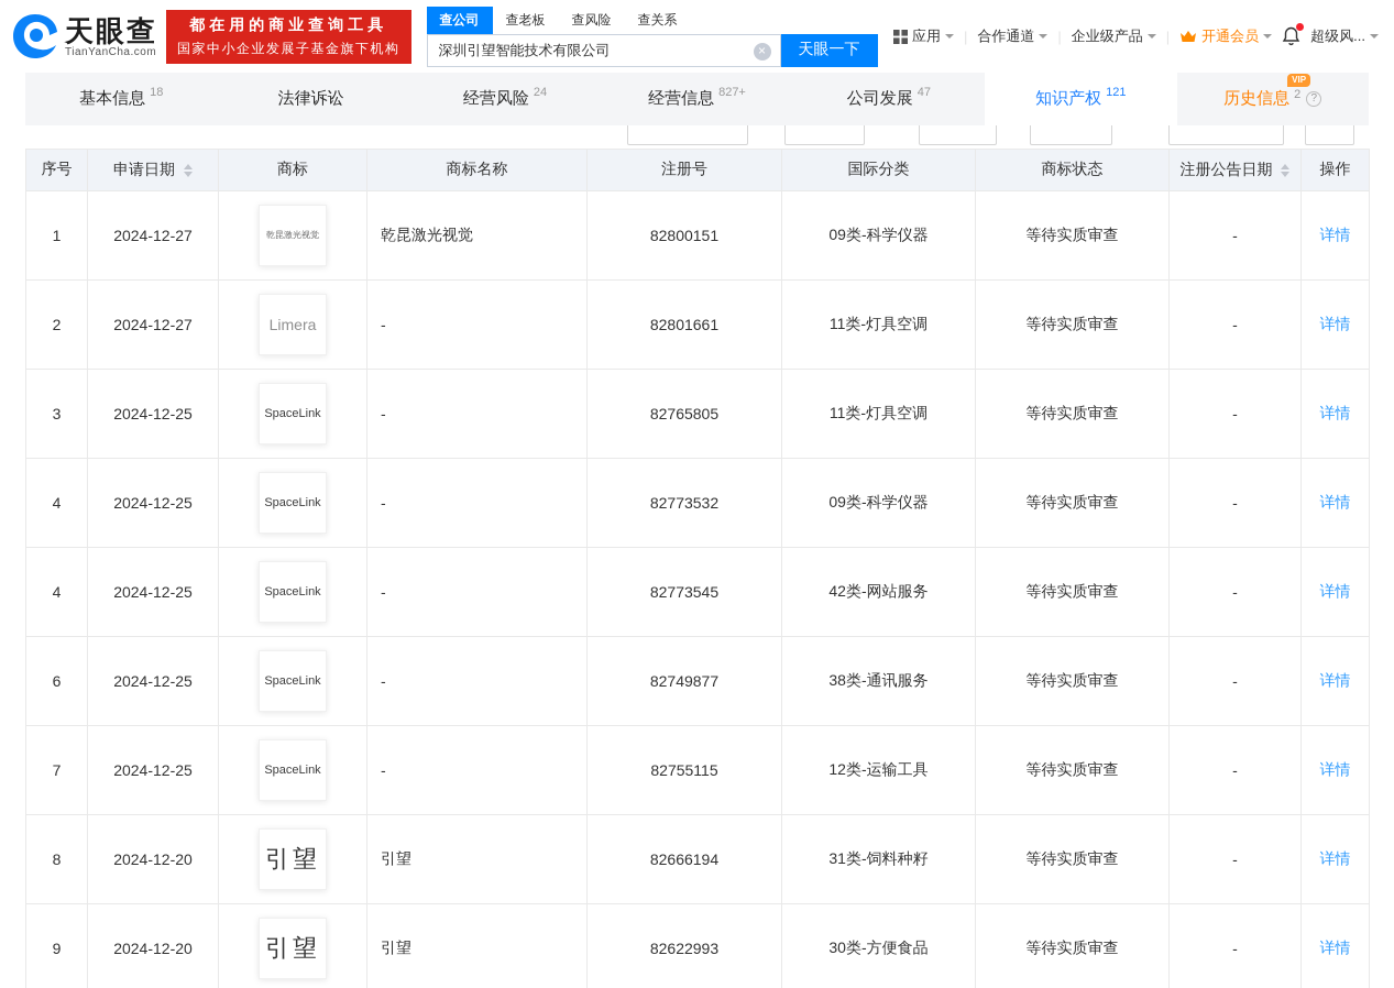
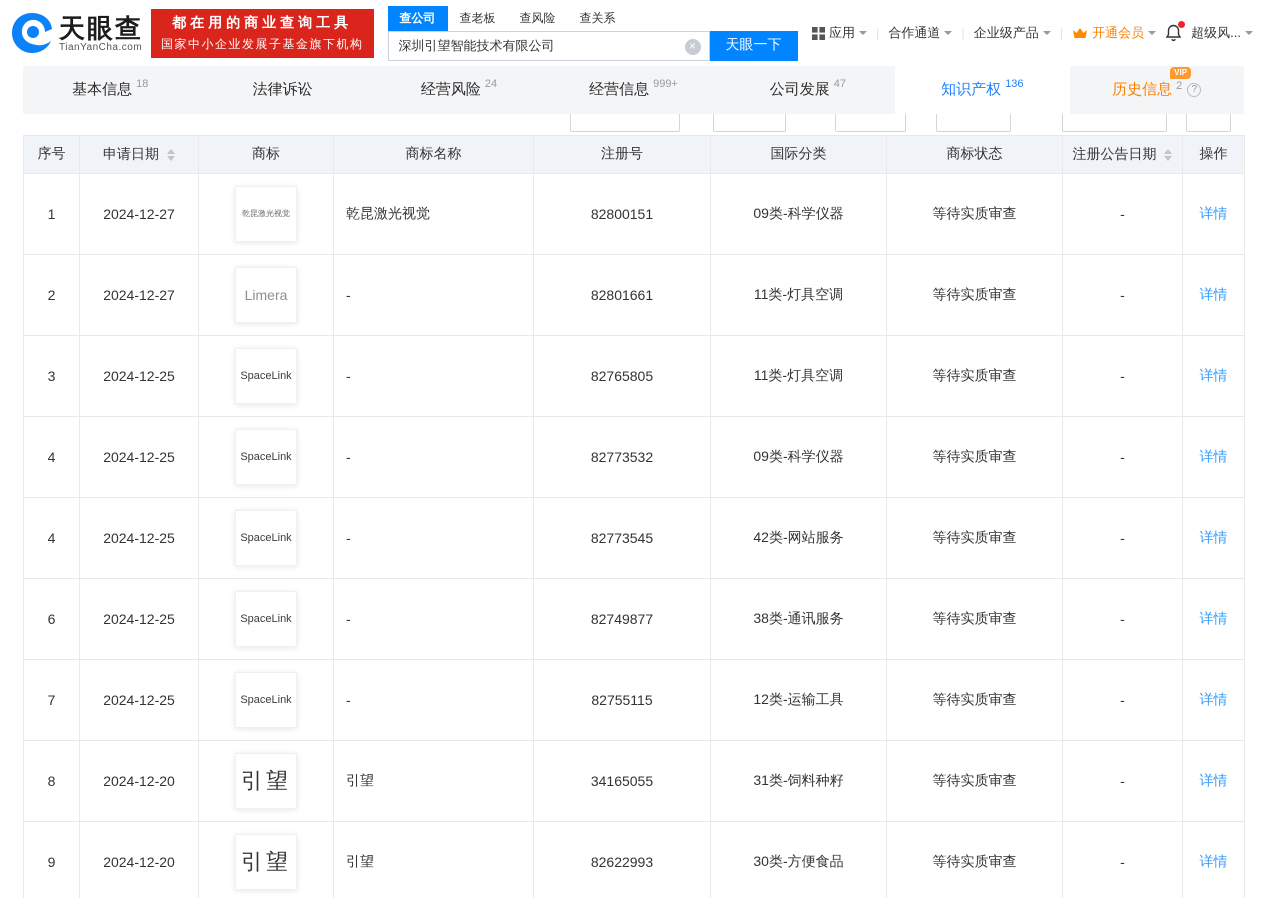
  天眼查
  TianYanCha.com
  都在用的商业查询工具
  国家中小企业发展子基金旗下机构
  查公司
  查老板
  查风险
  查关系
  深圳引望智能技术有限公司
  ×
  天眼一下
  应用
  |
  合作通道
  企业级产品
  |
  开通会员
  超级风...
  基本信息
  18
  法律诉讼
  经营风险
  24
  经营信息
- 827+
+ 999+
  公司发展
  47
  知识产权
- 121
+ 136
  历史信息
  VIP
  2
  ?
  序号	申请日期	商标	商标名称	注册号	国际分类	商标状态	注册公告日期	操作
  1	2024-12-27	乾昆激光视觉	乾昆激光视觉	82800151	09类-科学仪器	等待实质审查	-	详情
  2	2024-12-27	Limera	-	82801661	11类-灯具空调	等待实质审查	-	详情
  3	2024-12-25	SpaceLink	-	82765805	11类-灯具空调	等待实质审查	-	详情
  4	2024-12-25	SpaceLink	-	82773532	09类-科学仪器	等待实质审查	-	详情
  4	2024-12-25	SpaceLink	-	82773545	42类-网站服务	等待实质审查	-	详情
  6	2024-12-25	SpaceLink	-	82749877	38类-通讯服务	等待实质审查	-	详情
  7	2024-12-25	SpaceLink	-	82755115	12类-运输工具	等待实质审查	-	详情
- 8	2024-12-20	引望	引望	82666194	31类-饲料种籽	等待实质审查	-	详情
+ 8	2024-12-20	引望	引望	34165055	31类-饲料种籽	等待实质审查	-	详情
  9	2024-12-20	引望	引望	82622993	30类-方便食品	等待实质审查	-	详情
